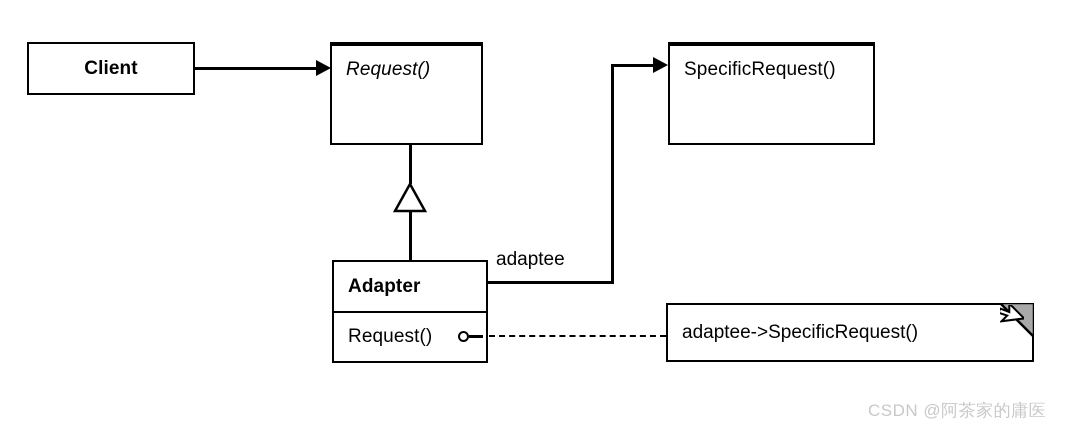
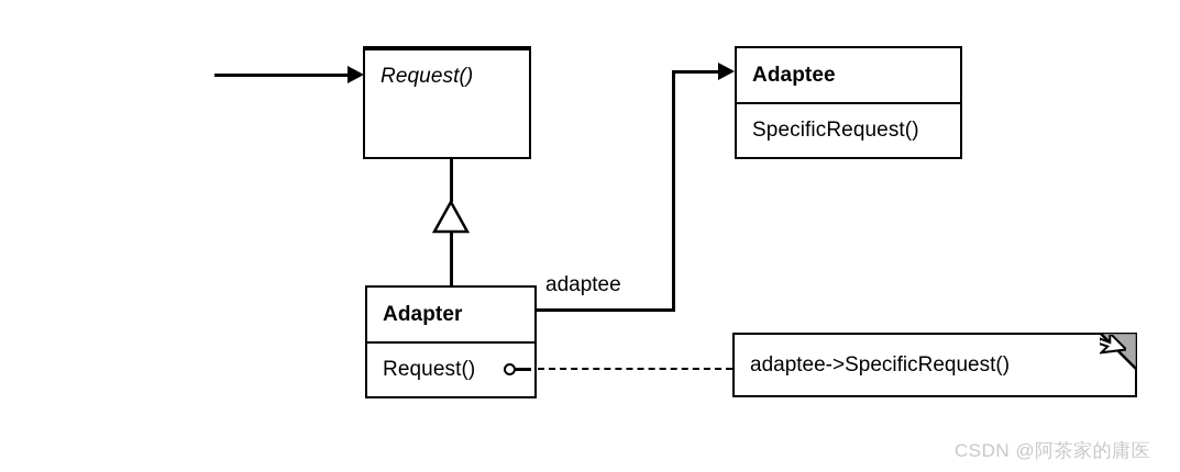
- Client
  Request()
+ Adaptee
  SpecificRequest()
  Adapter
  Request()
  adaptee->SpecificRequest()
  adaptee
  CSDN @阿茶家的庸医
